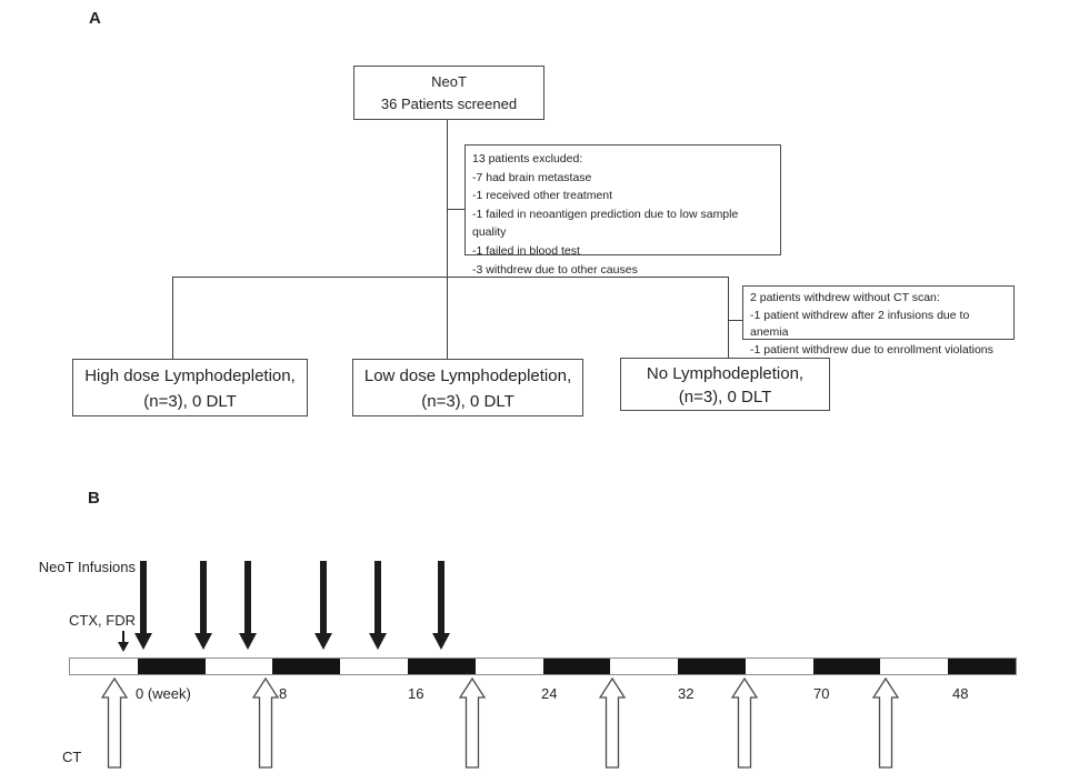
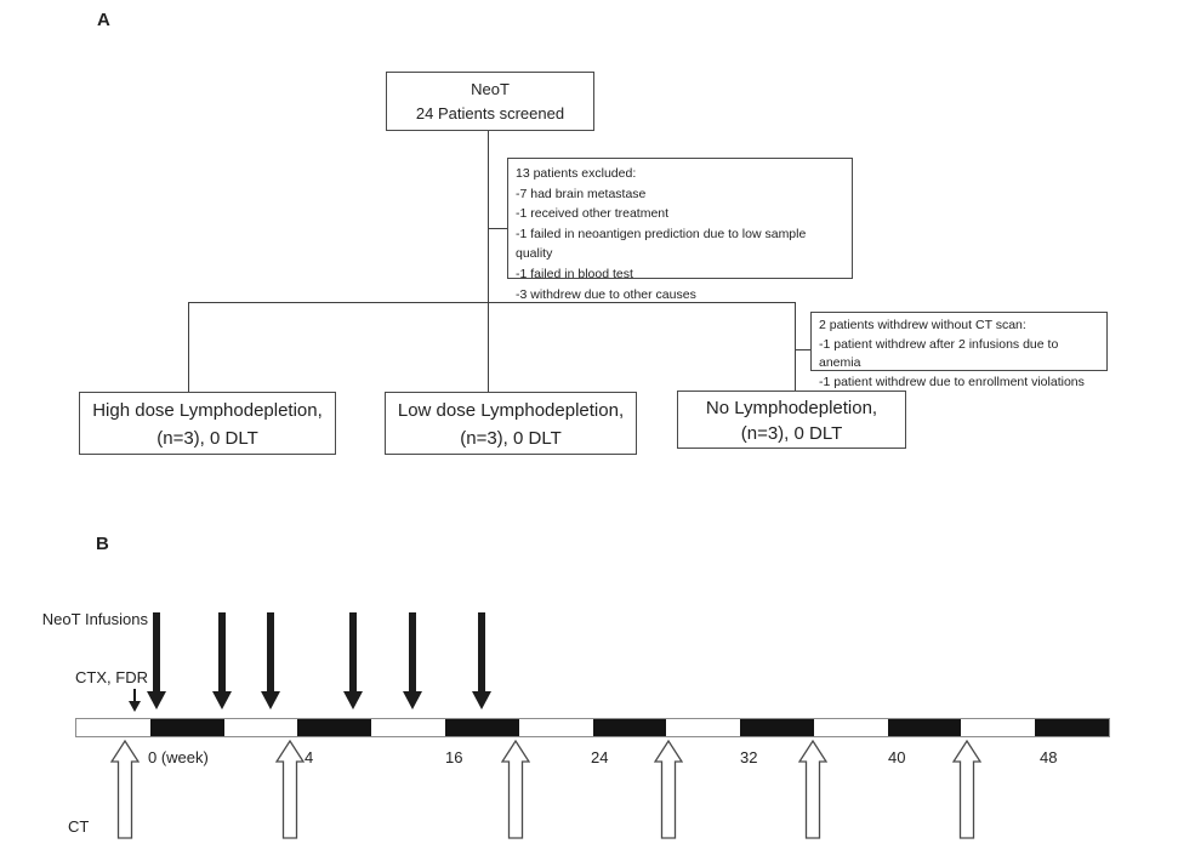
  A
  NeoT
- 36 Patients screened
+ 24 Patients screened
  13 patients excluded:
  -7 had brain metastase
  -1 received other treatment
  -1 failed in neoantigen prediction due to low sample quality
  -1 failed in blood test
  -3 withdrew due to other causes
  2 patients withdrew without CT scan:
  -1 patient withdrew after 2 infusions due to anemia
  -1 patient withdrew due to enrollment violations
  High dose Lymphodepletion,
  (n=3), 0 DLT
  Low dose Lymphodepletion,
  (n=3), 0 DLT
  No Lymphodepletion,
  (n=3), 0 DLT
  B
  NeoT Infusions
  CTX, FDR
  CT
  0 (week)
- 8
+ 4
  16
  24
  32
- 70
+ 40
  48
